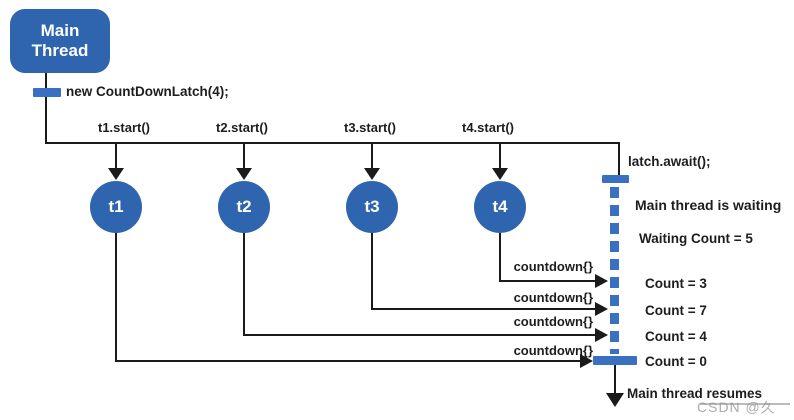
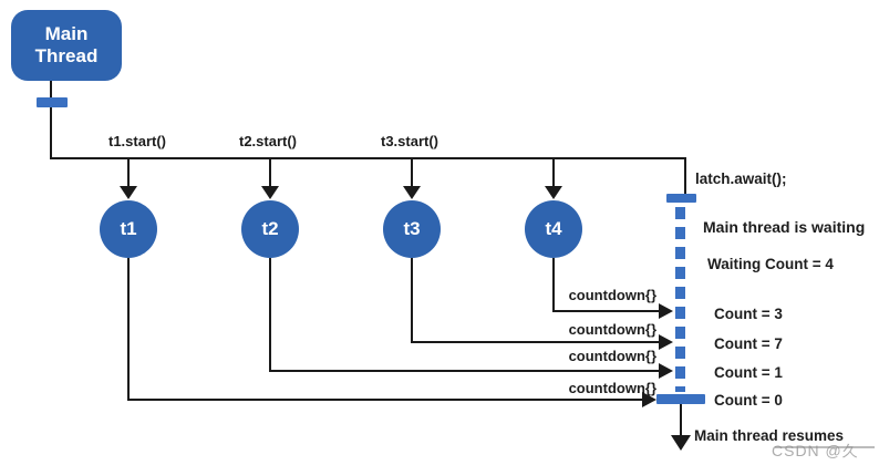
  Main
  Thread
- new CountDownLatch(4);
  t1.start()
  t1
  countdown{}
  t2.start()
  t2
  countdown{}
  t3.start()
  t3
  countdown{}
- t4.start()
  t4
  countdown{}
  latch.await();
  Main thread is waiting
- Waiting Count = 5
+ Waiting Count = 4
  Count = 3
  Count = 7
- Count = 4
+ Count = 1
  Count = 0
  Main thread resumes
  CSDN @久
